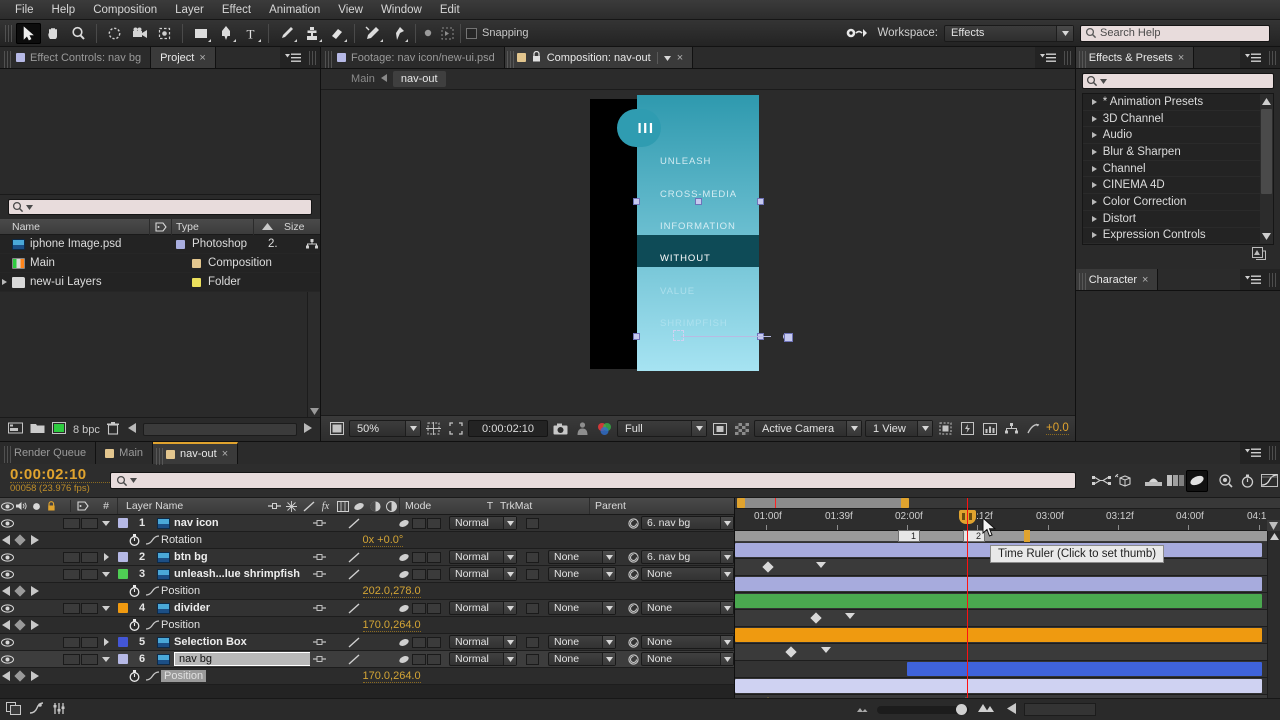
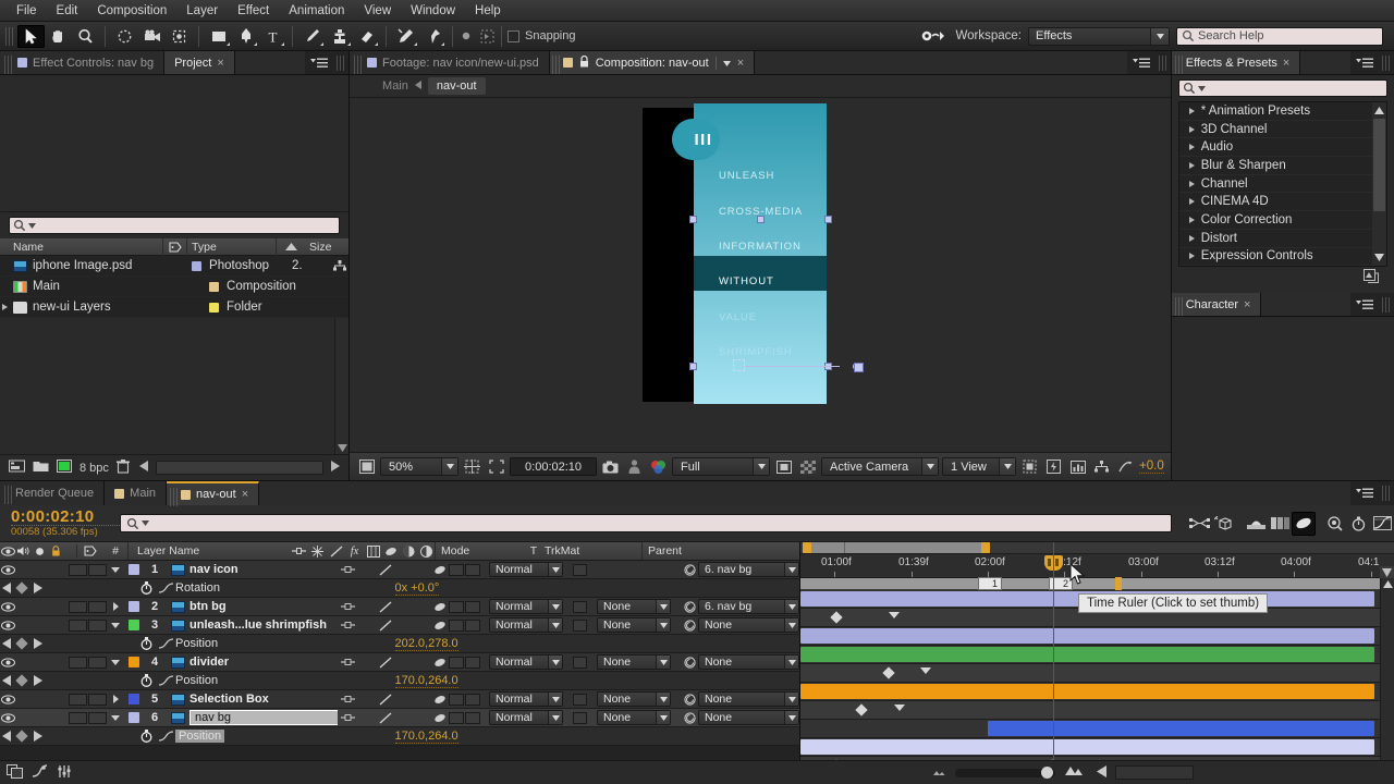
  File
- Help
+ Edit
  Composition
  Layer
  Effect
  Animation
  View
  Window
- Edit
+ Help
  T
  Snapping
  Workspace:
  Effects
  Search Help
  Effect Controls: nav bg
  Project
  ×
  Name
  Type
  Size
  iphone Image.psd
  Photoshop
  2.
  Main
  Composition
  new-ui Layers
  Folder
  8 bpc
  Footage: nav icon/new-ui.psd
  Composition: nav-out
  ×
  Main
  nav-out
  III
  UNLEASH
  CROSS-MEDIA
  INFORMATION
  WITHOUT
  VALUE
  SHRIMPFISH
  50%
  0:00:02:10
  Full
  Active Camera
  1 View
  +0.0
  Effects & Presets
  ×
  * Animation Presets
  3D Channel
  Audio
  Blur & Sharpen
  Channel
  CINEMA 4D
  Color Correction
  Distort
  Expression Controls
  Character
  ×
  Render Queue
  Main
  nav-out
  ×
  0:00:02:10
- 00058 (23.976 fps)
+ 00058 (35.306 fps)
  #
  Layer Name
  fx
  Mode
  T
  TrkMat
  Parent
  1
  nav icon
  Normal
  6. nav bg
  Rotation
  0x +0.0°
  2
  btn bg
  Normal
  None
  6. nav bg
  3
  unleash...lue shrimpfish
  Normal
  None
  None
  Position
  202.0,278.0
  4
  divider
  Normal
  None
  None
  Position
  170.0,264.0
  5
  Selection Box
  Normal
  None
  None
  6
  nav bg
  Normal
  None
  None
  Position
  170.0,264.0
  01:00f
  01:39f
  02:00f
  03:00f
  03:12f
  04:00f
  04:1
  1
  2
  Time Ruler (Click to set thumb)
